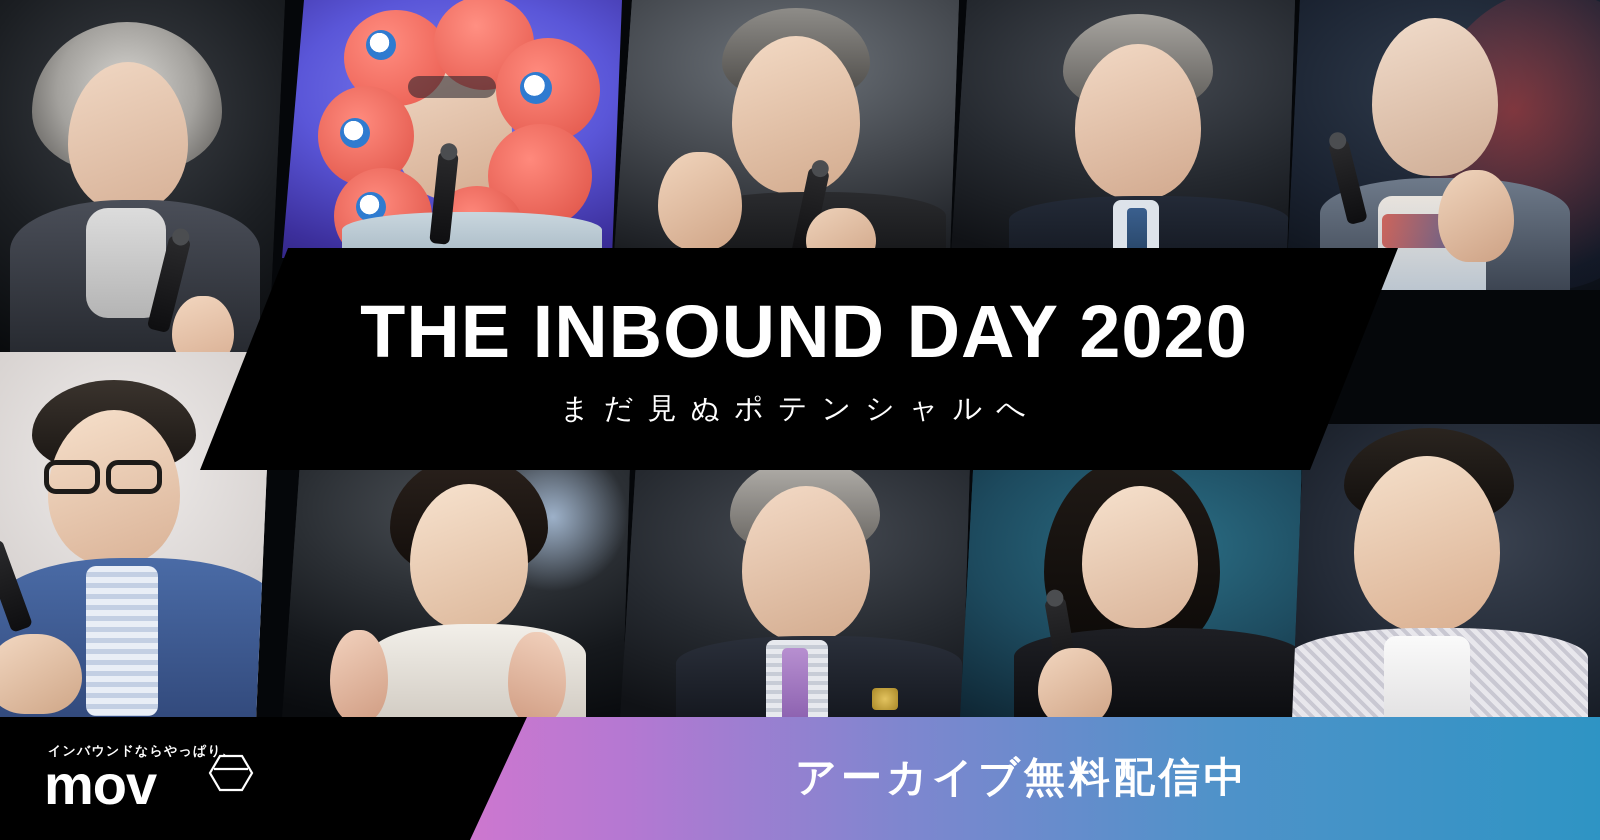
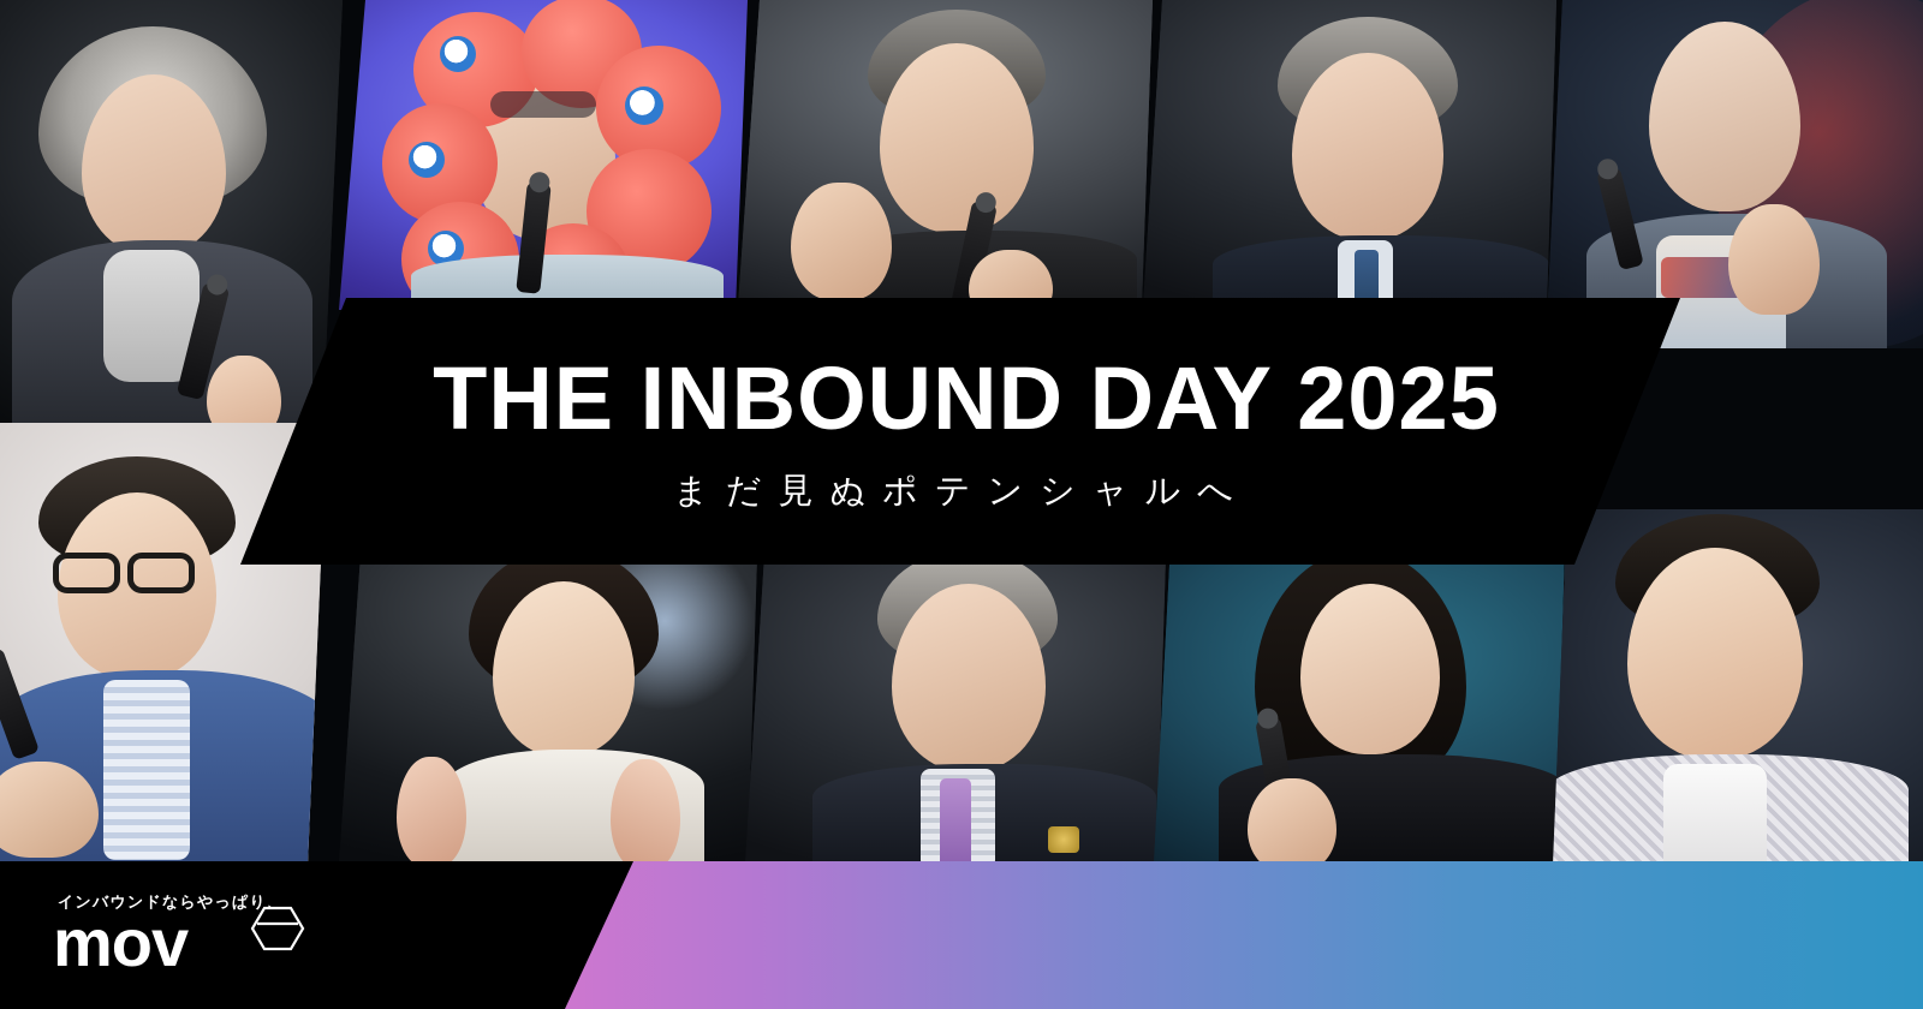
- THE INBOUND DAY 2020
+ THE INBOUND DAY 2025
  まだ見ぬポテンシャルへ
  インバウンドならやっぱり、
  mov
- アーカイブ無料配信中
